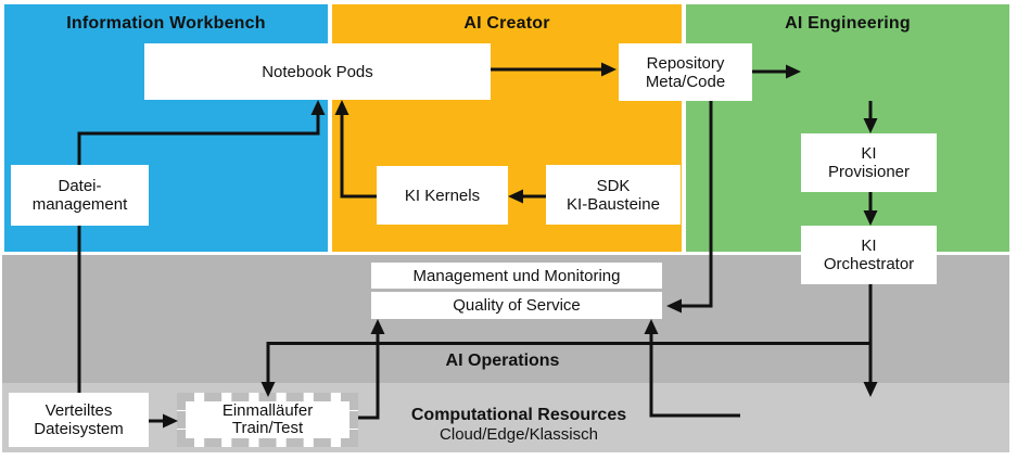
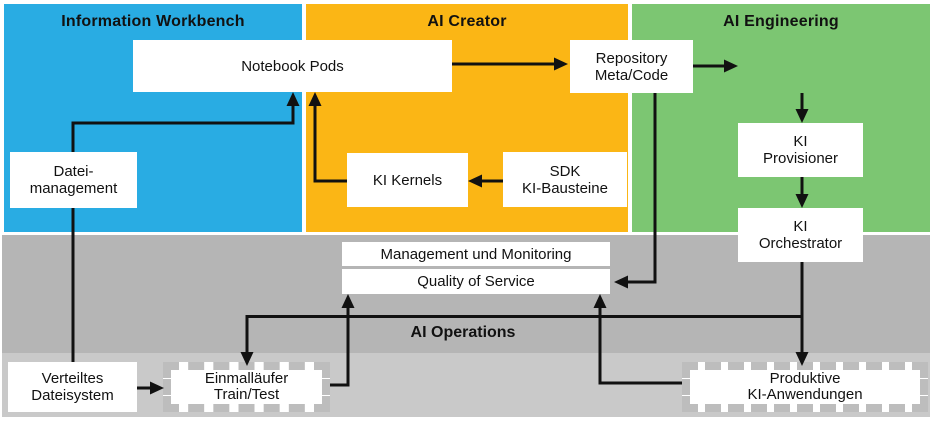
  Information Workbench
  AI Creator
  AI Engineering
  Notebook Pods
  Datei-
  management
  KI Kernels
  SDK
  KI-Bausteine
  Repository
  Meta/Code
  KI
  Provisioner
  KI
  Orchestrator
  Management und Monitoring
  Quality of Service
  Verteiltes
  Dateisystem
  Einmalläufer
  Train/Test
+ Produktive
+ KI-Anwendungen
  AI Operations
- Computational Resources
- Cloud/Edge/Klassisch
